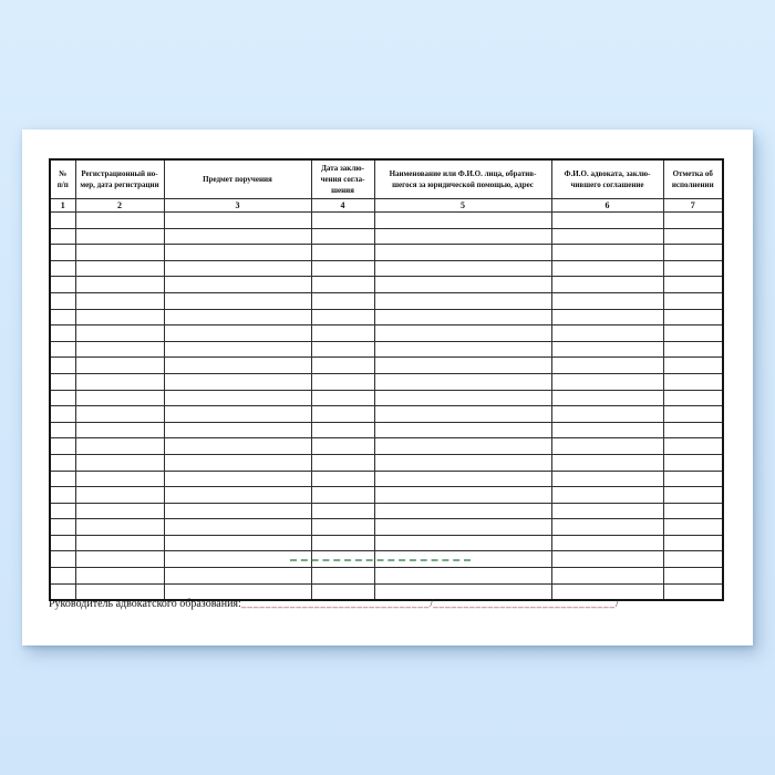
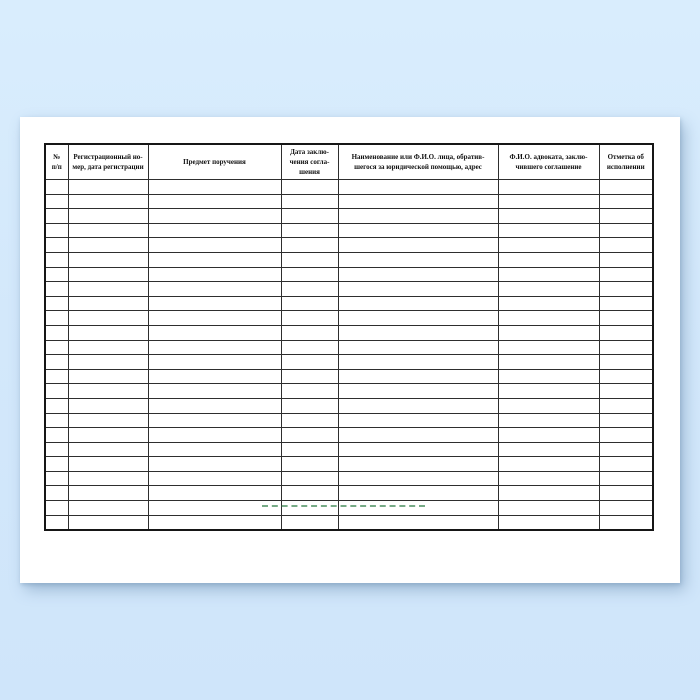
  №п/п	Регистрационный но-мер, дата регистрации	Предмет поручения	Дата заклю-чения согла-шения	Наименование или Ф.И.О. лица, обратив-шегося за юридической помощью, адрес	Ф.И.О. адвоката, заклю-чившего соглашение	Отметка обисполнении
- 1	2	3	4	5	6	7
- Руководитель адвокатского образования:_______________________________/______________________________/
